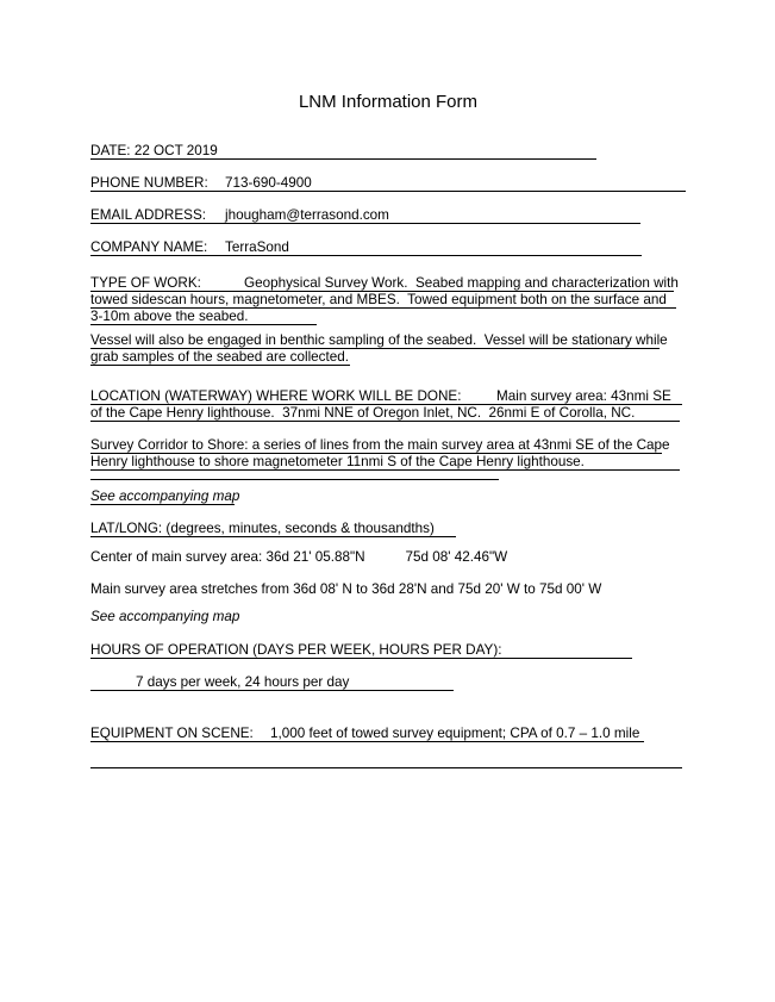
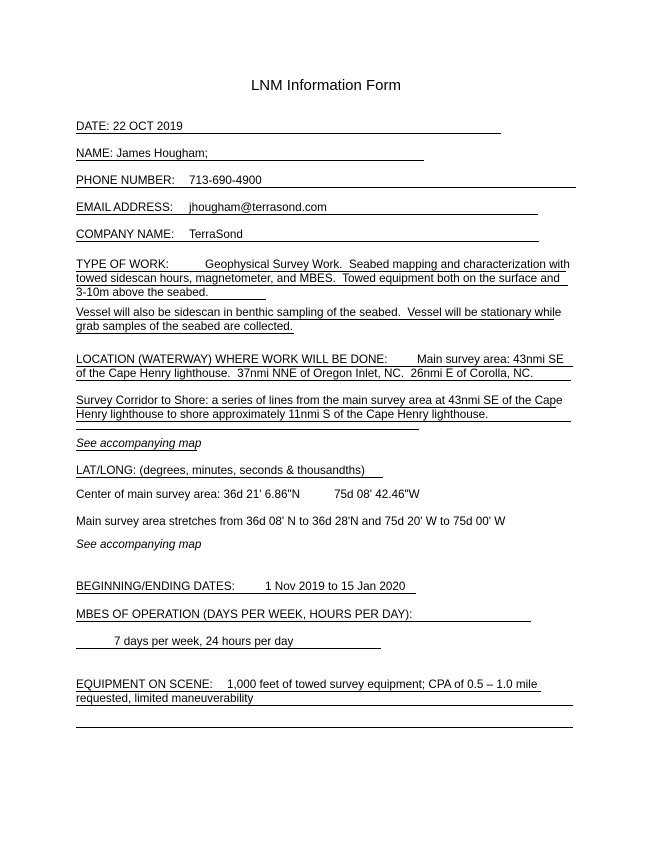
  LNM Information Form
  DATE: 22 OCT 2019
+ NAME: James Hougham;
  PHONE NUMBER: 713-690-4900
  EMAIL ADDRESS: jhougham@terrasond.com
  COMPANY NAME: TerraSond
  TYPE OF WORK: Geophysical Survey Work. Seabed mapping and characterization with
  towed sidescan hours, magnetometer, and MBES. Towed equipment both on the surface and
  3-10m above the seabed.
- Vessel will also be engaged in benthic sampling of the seabed. Vessel will be stationary while
+ Vessel will also be sidescan in benthic sampling of the seabed. Vessel will be stationary while
  grab samples of the seabed are collected.
  LOCATION (WATERWAY) WHERE WORK WILL BE DONE: Main survey area: 43nmi SE
  of the Cape Henry lighthouse. 37nmi NNE of Oregon Inlet, NC. 26nmi E of Corolla, NC.
  Survey Corridor to Shore: a series of lines from the main survey area at 43nmi SE of the Cape
- Henry lighthouse to shore magnetometer 11nmi S of the Cape Henry lighthouse.
+ Henry lighthouse to shore approximately 11nmi S of the Cape Henry lighthouse.
  See accompanying map
  LAT/LONG: (degrees, minutes, seconds & thousandths)
- Center of main survey area: 36d 21' 05.88"N 75d 08' 42.46"W
+ Center of main survey area: 36d 21' 6.86"N 75d 08' 42.46"W
  Main survey area stretches from 36d 08' N to 36d 28'N and 75d 20' W to 75d 00' W
  See accompanying map
+ BEGINNING/ENDING DATES: 1 Nov 2019 to 15 Jan 2020
- HOURS OF OPERATION (DAYS PER WEEK, HOURS PER DAY):
+ MBES OF OPERATION (DAYS PER WEEK, HOURS PER DAY):
  7 days per week, 24 hours per day
- EQUIPMENT ON SCENE: 1,000 feet of towed survey equipment; CPA of 0.7 – 1.0 mile
+ EQUIPMENT ON SCENE: 1,000 feet of towed survey equipment; CPA of 0.5 – 1.0 mile
+ requested, limited maneuverability
